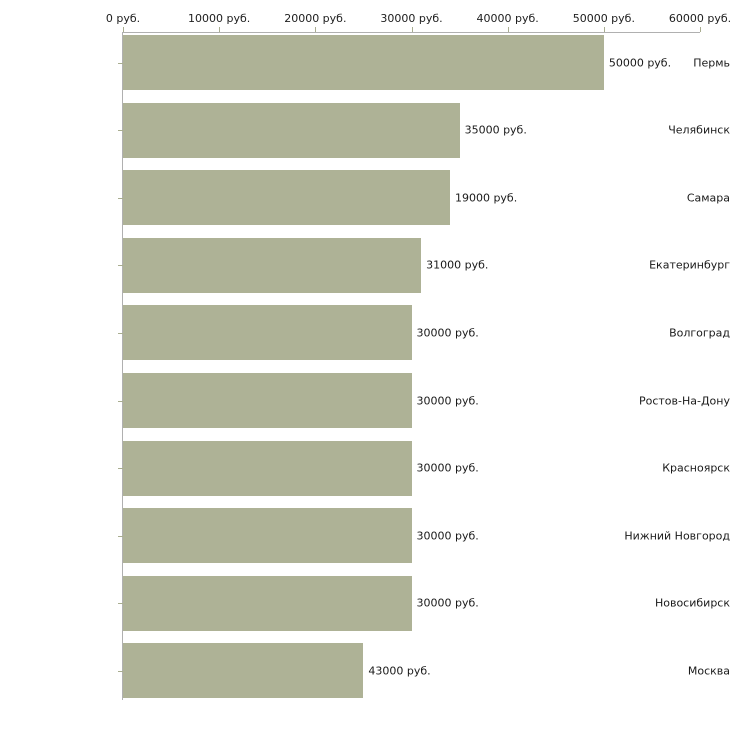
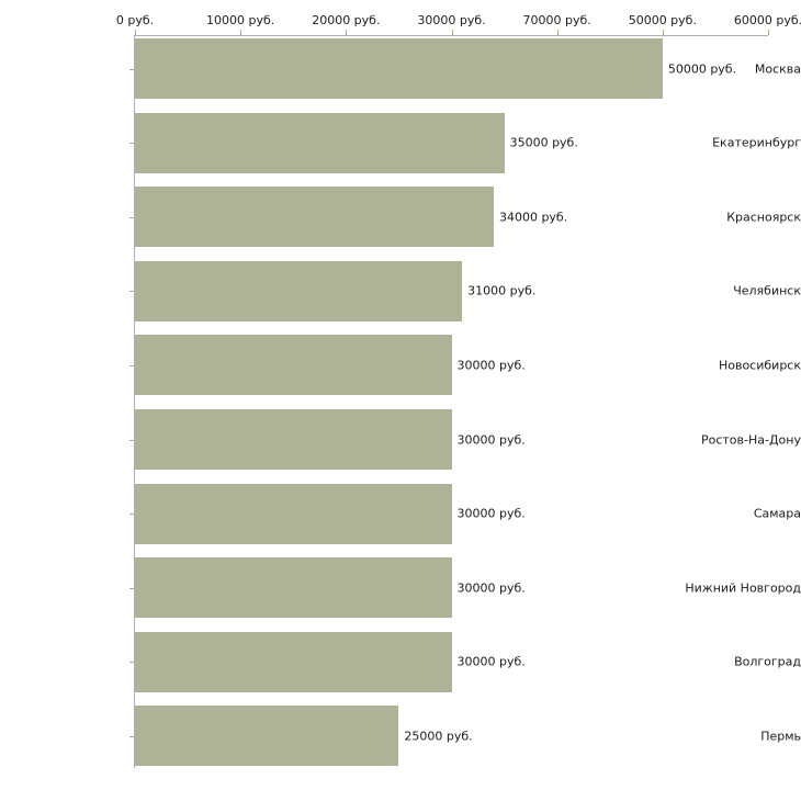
  0 руб.
  10000 руб.
  20000 руб.
  30000 руб.
- 40000 руб.
+ 70000 руб.
  50000 руб.
  60000 руб.
- Пермь
+ Москва
- Челябинск
+ Екатеринбург
- Самара
+ Красноярск
- Екатеринбург
+ Челябинск
- Волгоград
+ Новосибирск
  Ростов-На-Дону
- Красноярск
+ Самара
  Нижний Новгород
- Новосибирск
+ Волгоград
- Москва
+ Пермь
  50000 руб.
  35000 руб.
- 19000 руб.
+ 34000 руб.
  31000 руб.
  30000 руб.
  30000 руб.
  30000 руб.
  30000 руб.
  30000 руб.
- 43000 руб.
+ 25000 руб.
